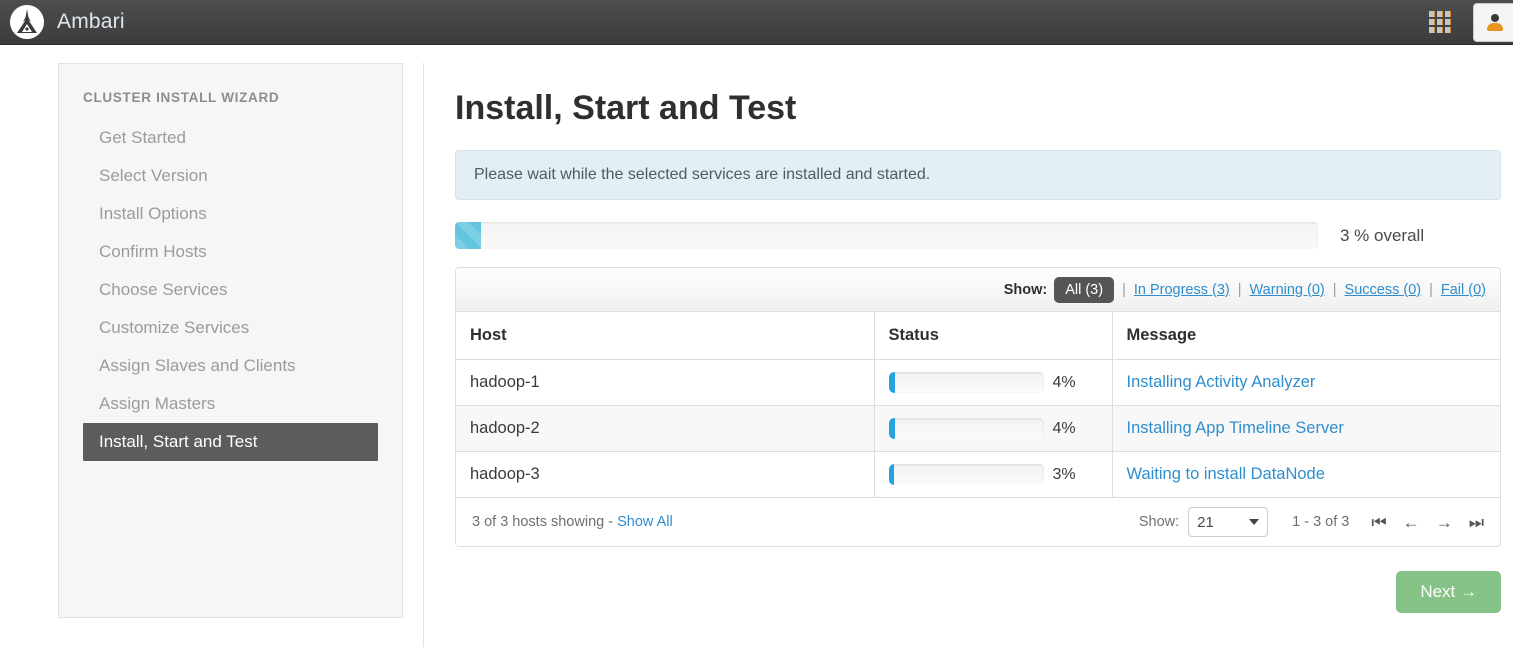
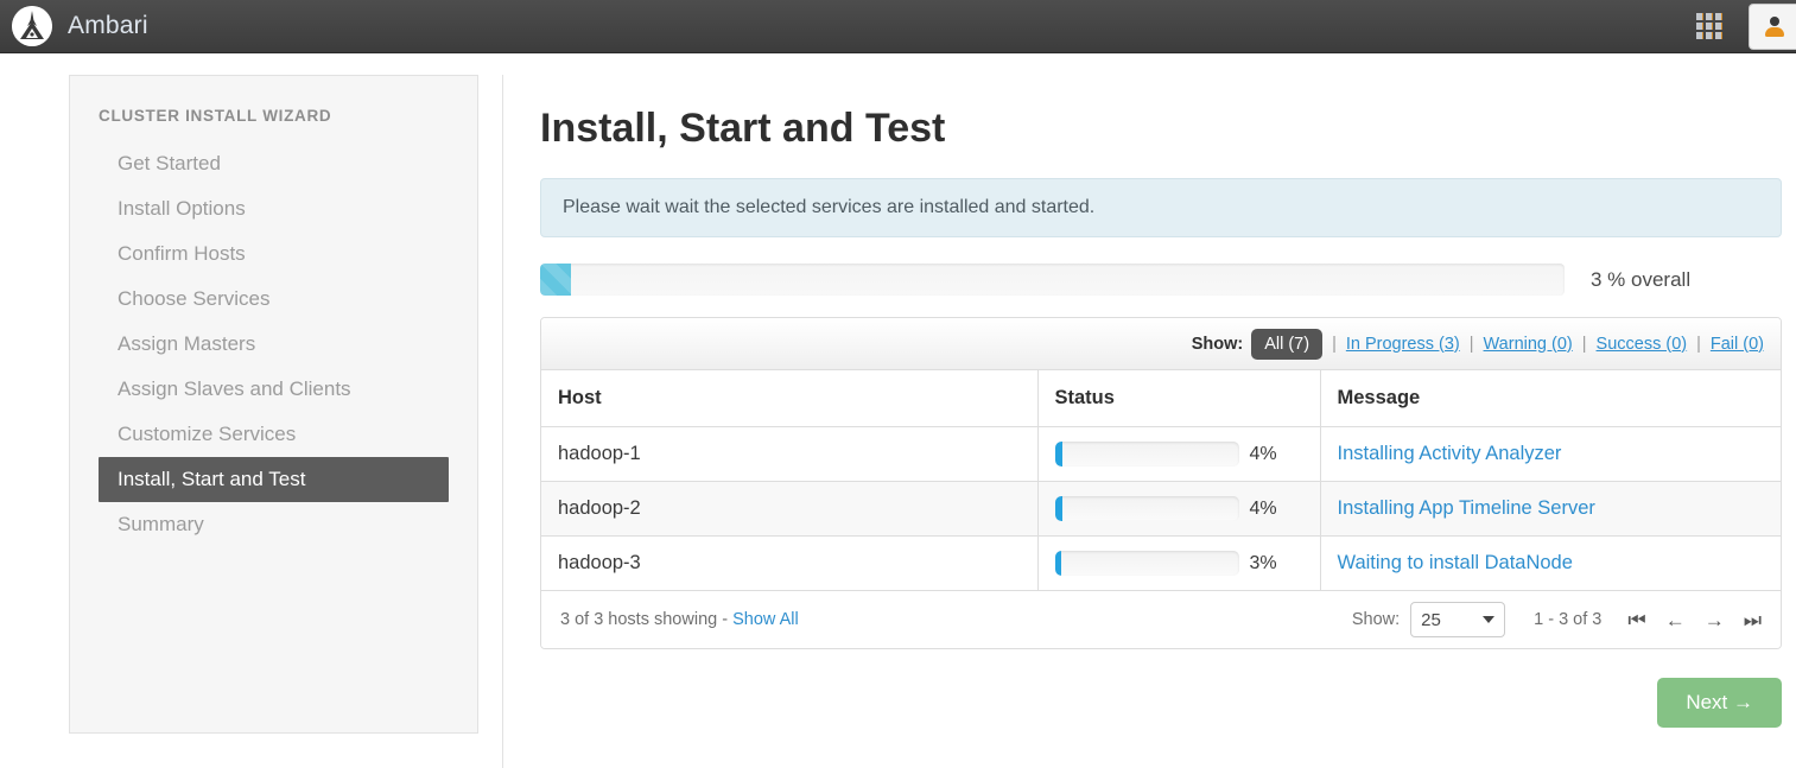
  Ambari
  CLUSTER INSTALL WIZARD
  Get Started
- Select Version
  Install Options
  Confirm Hosts
  Choose Services
- Customize Services
+ Assign Masters
  Assign Slaves and Clients
- Assign Masters
+ Customize Services
  Install, Start and Test
+ Summary
  Install, Start and Test
- Please wait while the selected services are installed and started.
+ Please wait wait the selected services are installed and started.
  3 % overall
  Show:
- All (3)
+ All (7)
  |
  In Progress (3)
  |
  Warning (0)
  |
  Success (0)
  |
  Fail (0)
  Host	Status	Message
  hadoop-1	4%	Installing Activity Analyzer
  hadoop-2	4%	Installing App Timeline Server
  hadoop-3	3%	Waiting to install DataNode
  3 of 3 hosts showing - Show All
  Show:
- 21
+ 25
  1 - 3 of 3
  ⏮
  ←
  →
  ⏭
  Next →
